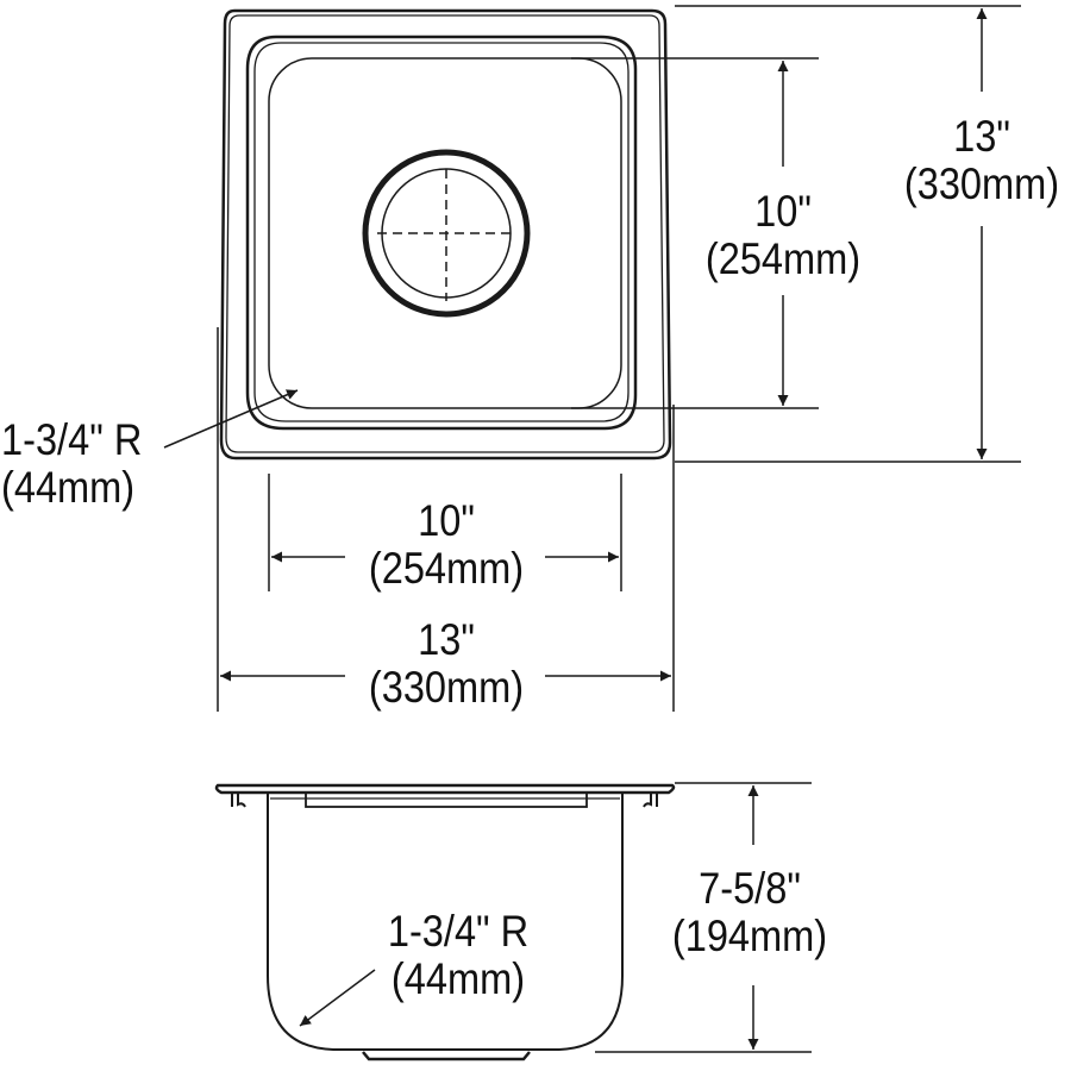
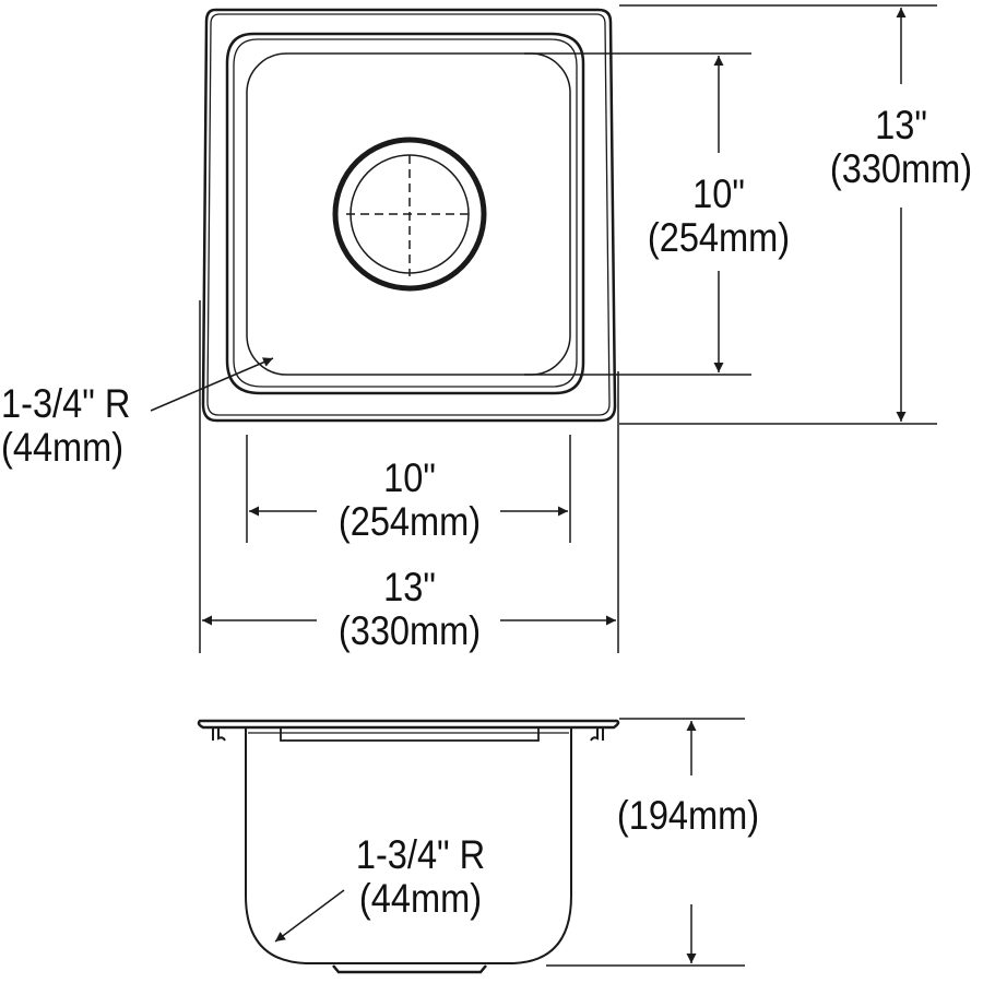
  13"
  (330mm)
  10"
  (254mm)
  1-3/4" R
  (44mm)
  10"
  (254mm)
  13"
  (330mm)
- 7-5/8"
  (194mm)
  1-3/4" R
  (44mm)
